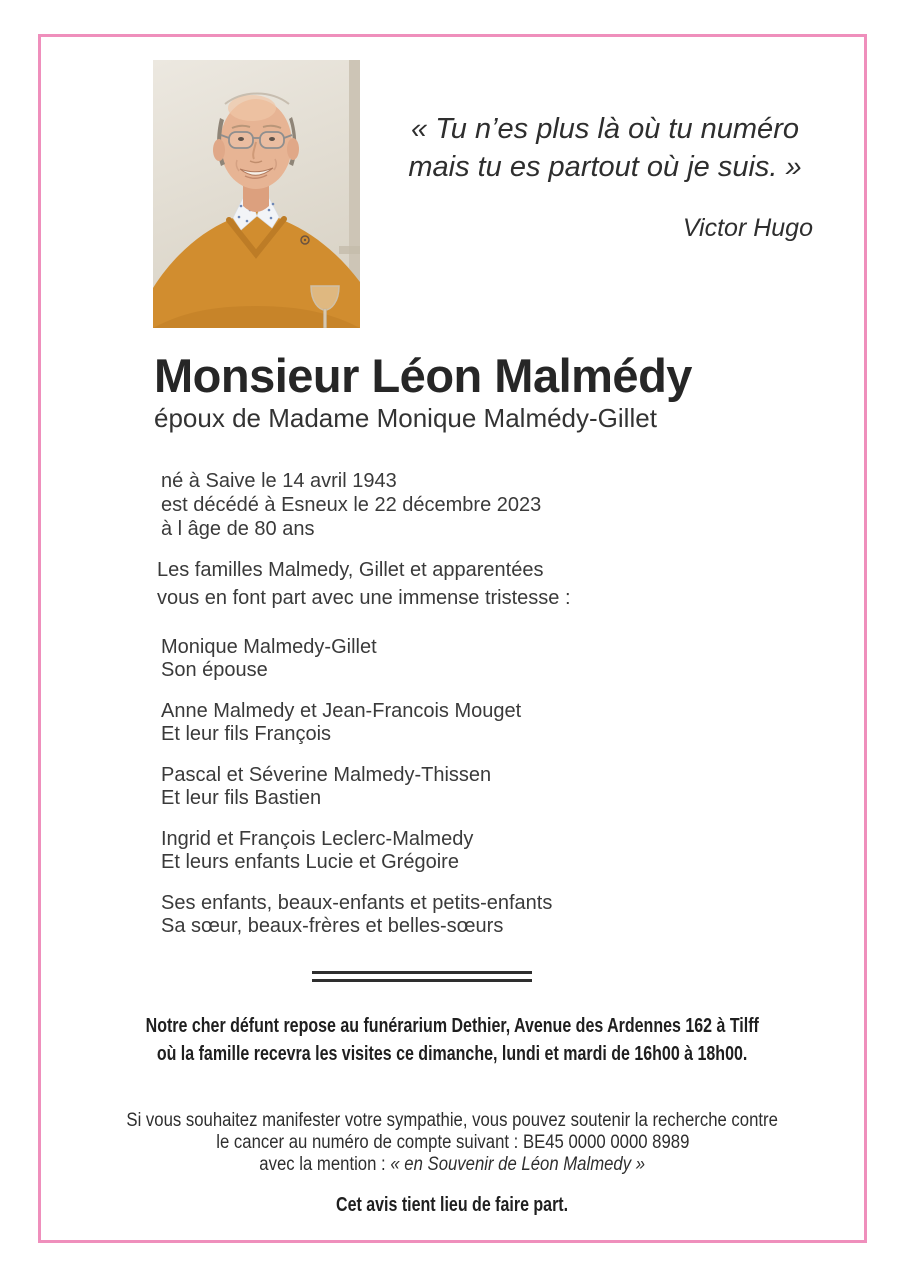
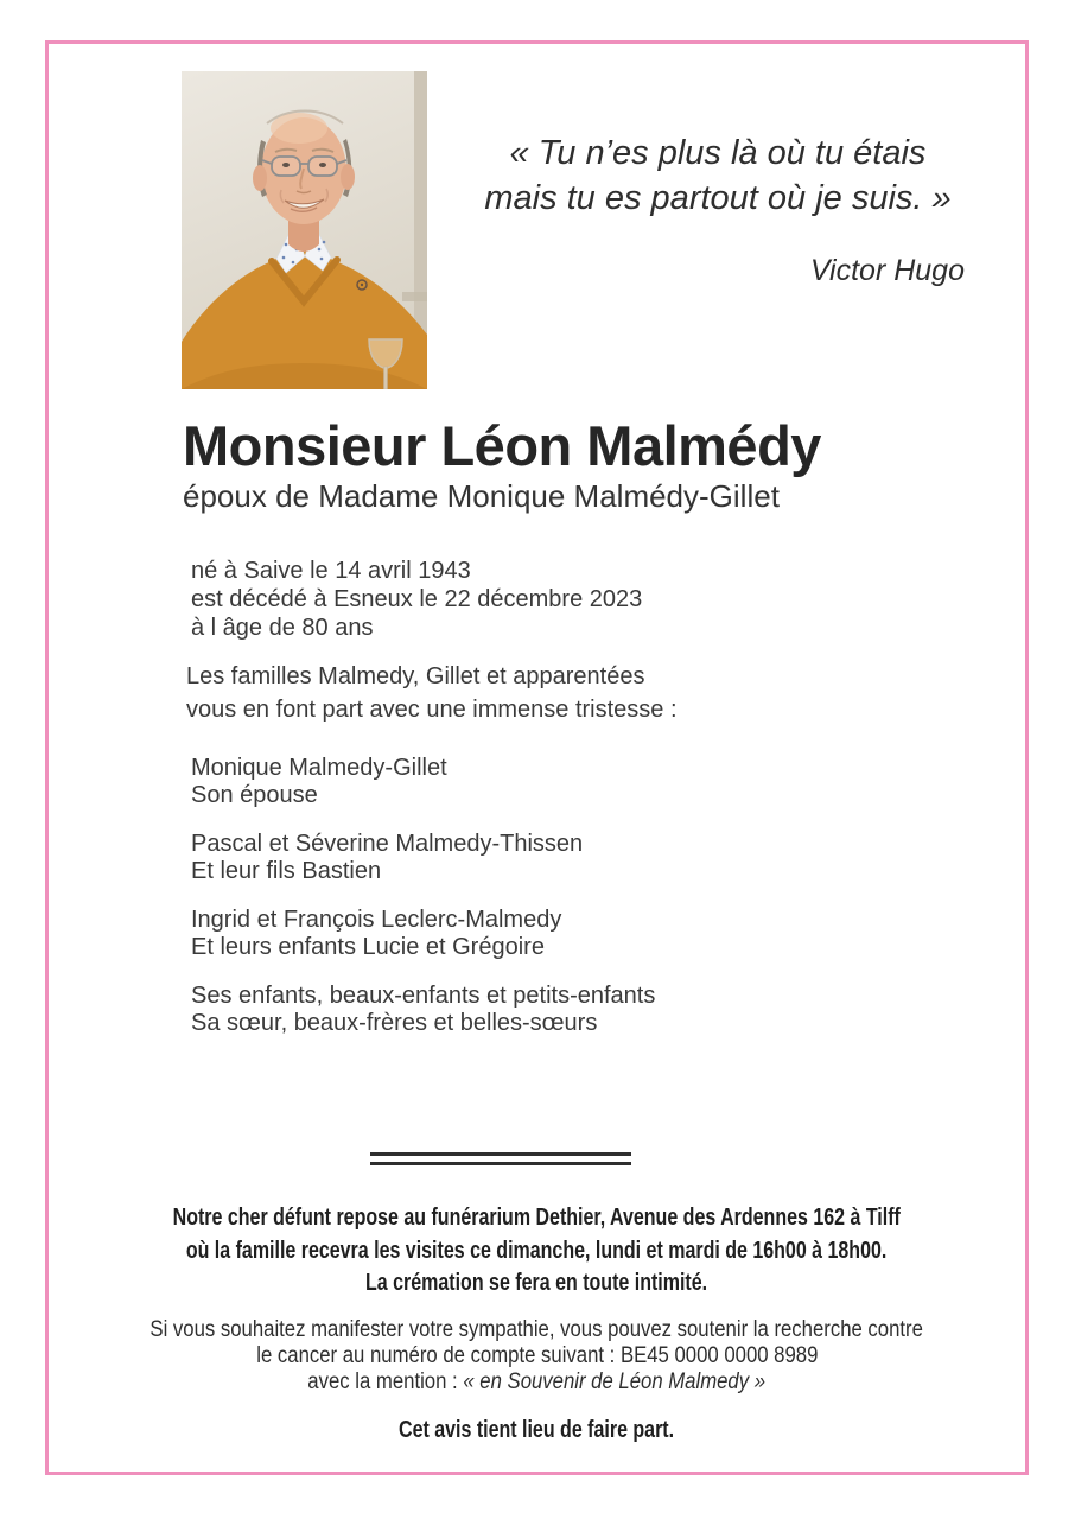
- « Tu n’es plus là où tu numéro
+ « Tu n’es plus là où tu étais
  mais tu es partout où je suis. »
  Victor Hugo
  Monsieur Léon Malmédy
  époux de Madame Monique Malmédy-Gillet
  né à Saive le 14 avril 1943
  est décédé à Esneux le 22 décembre 2023
  à l âge de 80 ans
  Les familles Malmedy, Gillet et apparentées
  vous en font part avec une immense tristesse :
  Monique Malmedy-Gillet
  Son épouse
- Anne Malmedy et Jean-Francois Mouget
- Et leur fils François
  Pascal et Séverine Malmedy-Thissen
  Et leur fils Bastien
  Ingrid et François Leclerc-Malmedy
  Et leurs enfants Lucie et Grégoire
  Ses enfants, beaux-enfants et petits-enfants
  Sa sœur, beaux-frères et belles-sœurs
  Notre cher défunt repose au funérarium Dethier, Avenue des Ardennes 162 à Tilff
  où la famille recevra les visites ce dimanche, lundi et mardi de 16h00 à 18h00.
+ La crémation se fera en toute intimité.
  Si vous souhaitez manifester votre sympathie, vous pouvez soutenir la recherche contre
  le cancer au numéro de compte suivant : BE45 0000 0000 8989
  avec la mention : « en Souvenir de Léon Malmedy »
  Cet avis tient lieu de faire part.
